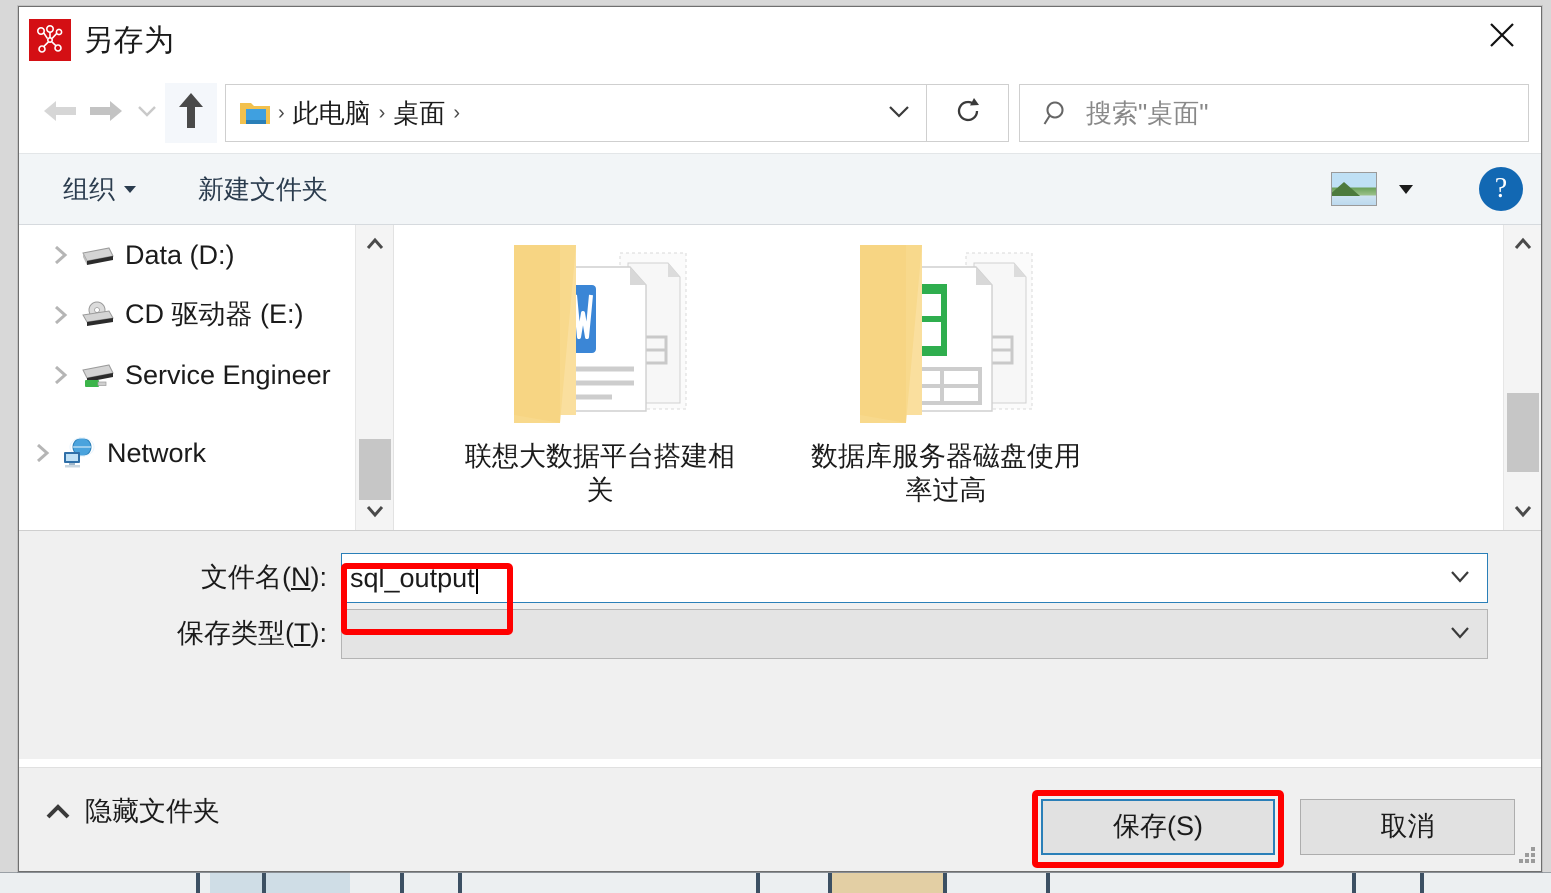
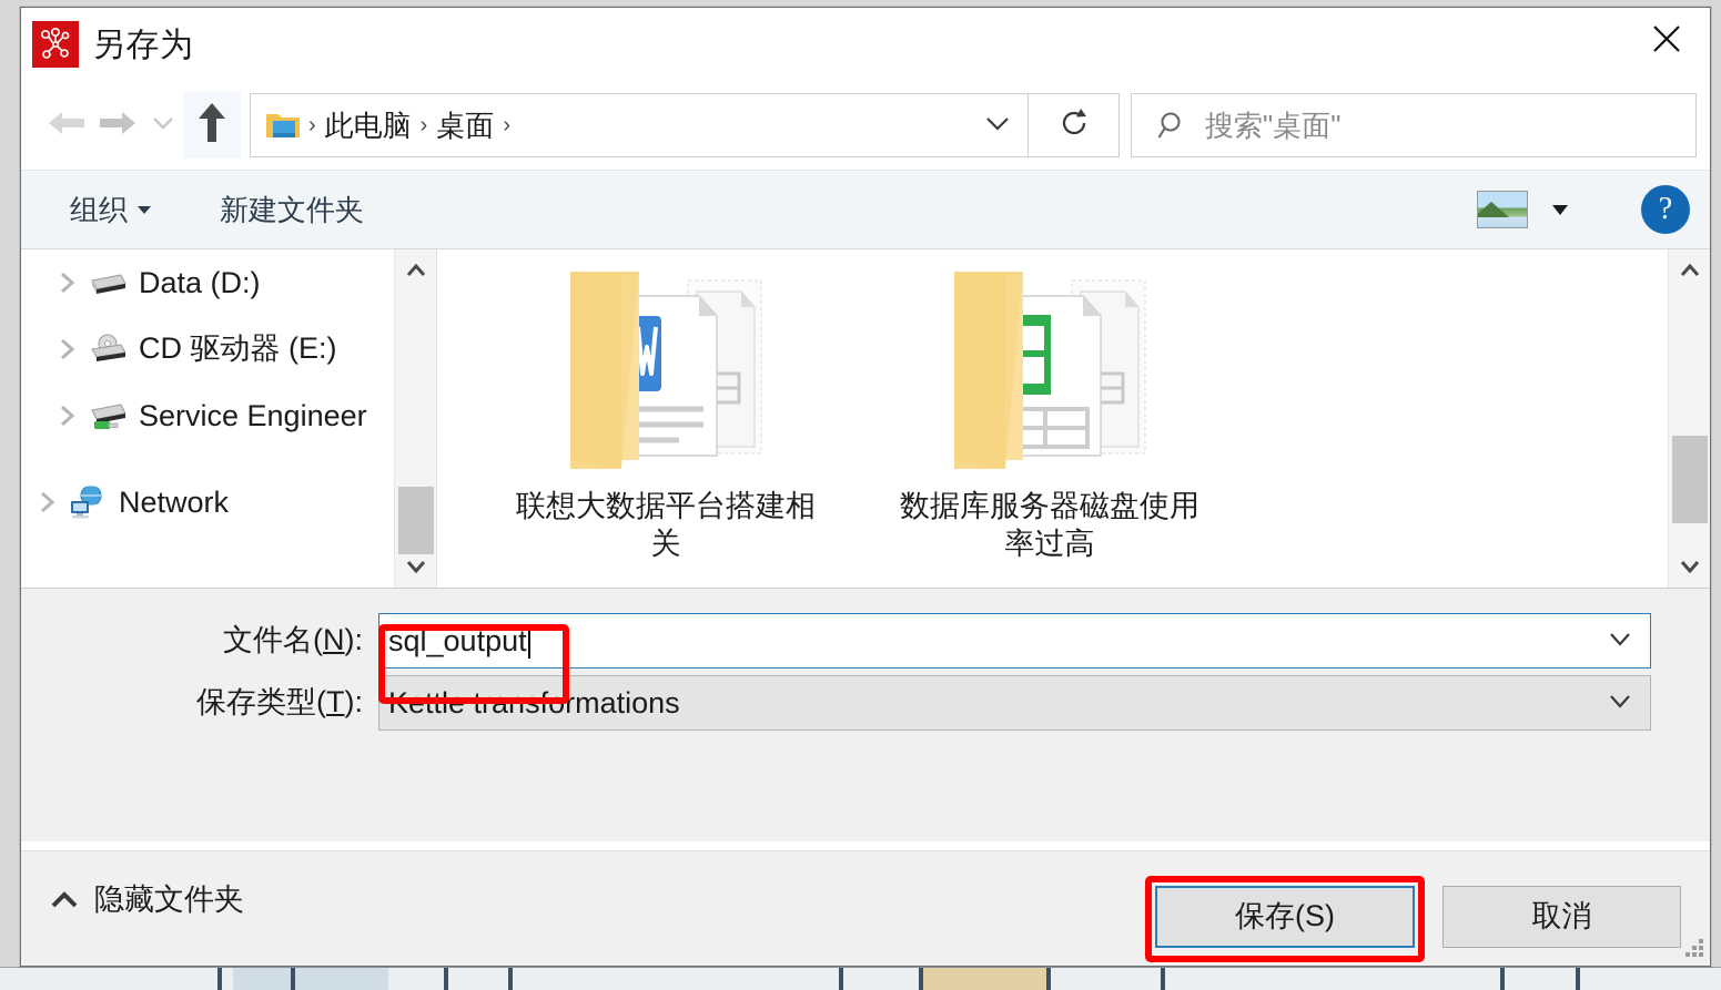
  另存为
  ›
  此电脑
  ›
  桌面
  ›
  搜索"桌面"
  组织
  新建文件夹
  ?
  Data (D:)
  CD 驱动器 (E:)
  Service Engineer
  Network
  联想大数据平台搭建相关
  数据库服务器磁盘使用率过高
  文件名(N):
  sql_output
  保存类型(T):
+ Kettle transformations
  隐藏文件夹
  保存(S)
  取消
